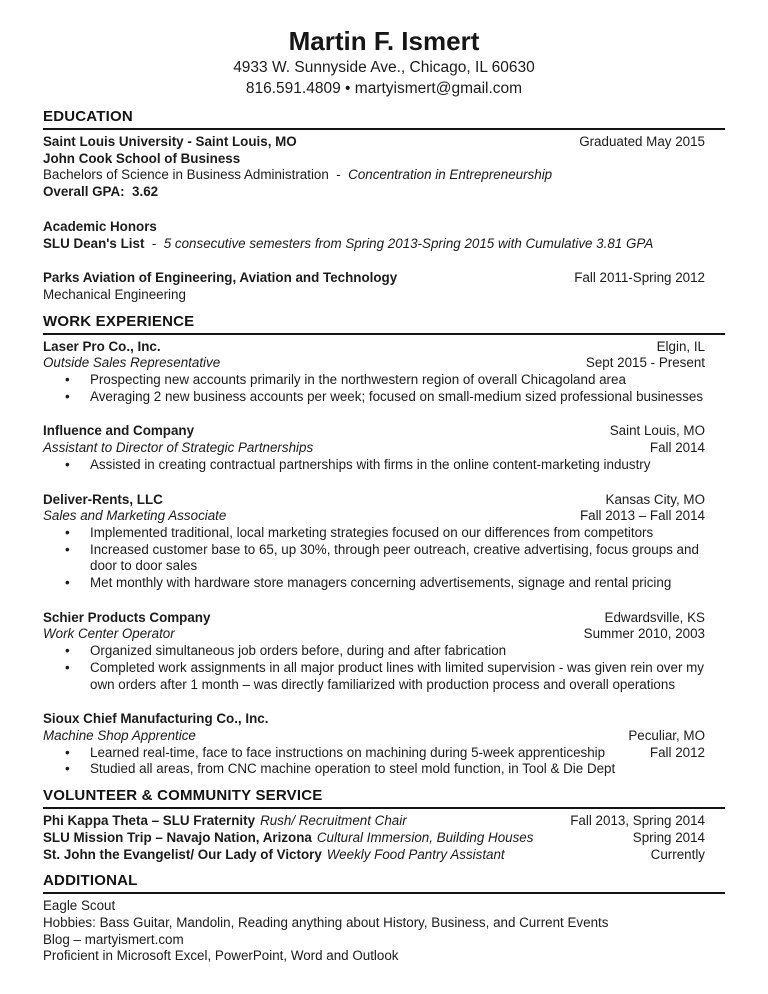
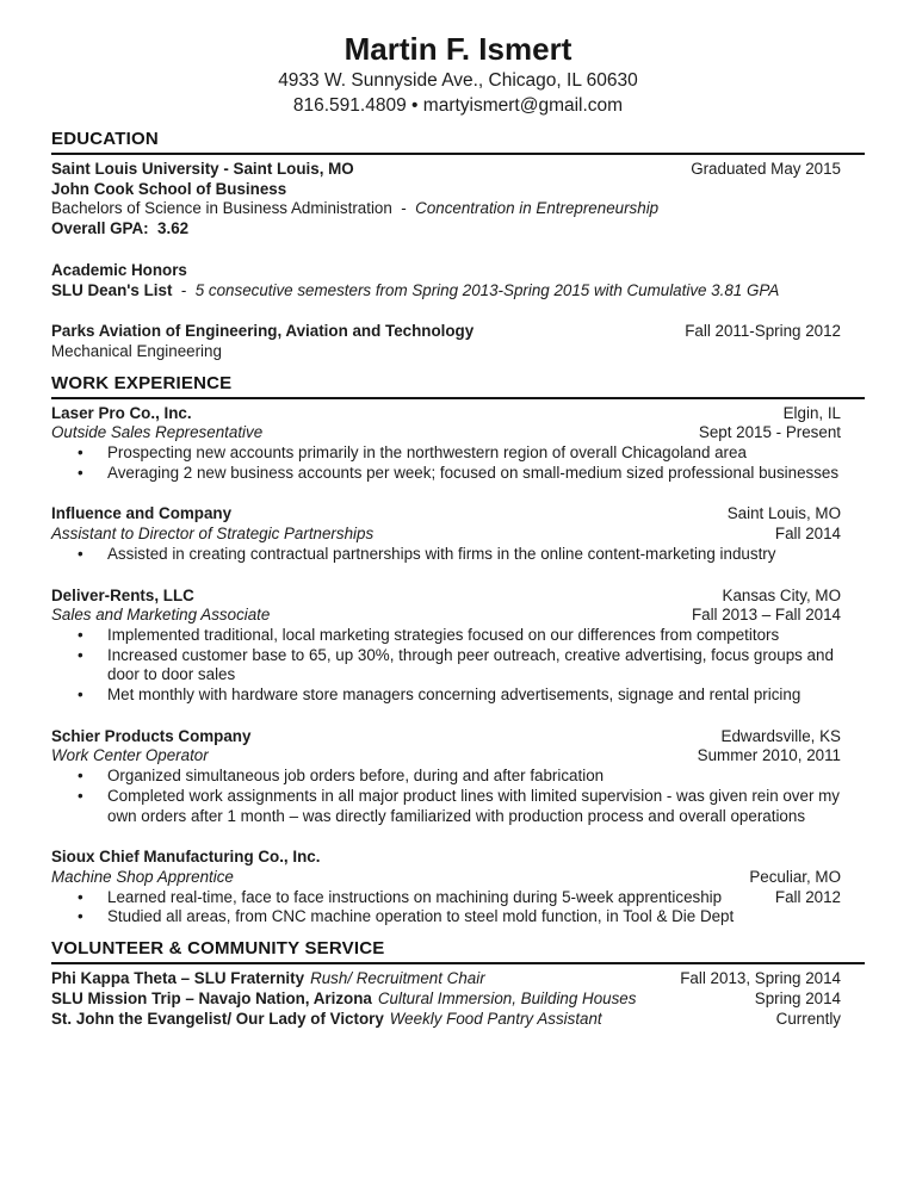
  Martin F. Ismert
  4933 W. Sunnyside Ave., Chicago, IL 60630
  816.591.4809 • martyismert@gmail.com
  EDUCATION
  Saint Louis University - Saint Louis, MO
  Graduated May 2015
  John Cook School of Business
  Bachelors of Science in Business Administration - Concentration in Entrepreneurship
  Overall GPA: 3.62
  Academic Honors
  SLU Dean's List - 5 consecutive semesters from Spring 2013-Spring 2015 with Cumulative 3.81 GPA
  Parks Aviation of Engineering, Aviation and Technology
  Fall 2011-Spring 2012
  Mechanical Engineering
  WORK EXPERIENCE
  Laser Pro Co., Inc.
  Elgin, IL
  Outside Sales Representative
  Sept 2015 - Present
  •
  Prospecting new accounts primarily in the northwestern region of overall Chicagoland area
  •
  Averaging 2 new business accounts per week; focused on small-medium sized professional businesses
  Influence and Company
  Saint Louis, MO
  Assistant to Director of Strategic Partnerships
  Fall 2014
  •
  Assisted in creating contractual partnerships with firms in the online content-marketing industry
  Deliver-Rents, LLC
  Kansas City, MO
  Sales and Marketing Associate
  Fall 2013 – Fall 2014
  •
  Implemented traditional, local marketing strategies focused on our differences from competitors
  •
  Increased customer base to 65, up 30%, through peer outreach, creative advertising, focus groups and door to door sales
  •
  Met monthly with hardware store managers concerning advertisements, signage and rental pricing
  Schier Products Company
  Edwardsville, KS
  Work Center Operator
- Summer 2010, 2003
+ Summer 2010, 2011
  •
  Organized simultaneous job orders before, during and after fabrication
  •
  Completed work assignments in all major product lines with limited supervision - was given rein over my own orders after 1 month – was directly familiarized with production process and overall operations
  Sioux Chief Manufacturing Co., Inc.
  Machine Shop Apprentice
  Peculiar, MO
  •
  Learned real-time, face to face instructions on machining during 5-week apprenticeship
  Fall 2012
  •
  Studied all areas, from CNC machine operation to steel mold function, in Tool & Die Dept
  VOLUNTEER & COMMUNITY SERVICE
  Phi Kappa Theta – SLU Fraternity Rush/ Recruitment Chair
  Fall 2013, Spring 2014
  SLU Mission Trip – Navajo Nation, Arizona Cultural Immersion, Building Houses
  Spring 2014
  St. John the Evangelist/ Our Lady of Victory Weekly Food Pantry Assistant
  Currently
- ADDITIONAL
- Eagle Scout
- Hobbies: Bass Guitar, Mandolin, Reading anything about History, Business, and Current Events
- Blog – martyismert.com
- Proficient in Microsoft Excel, PowerPoint, Word and Outlook
